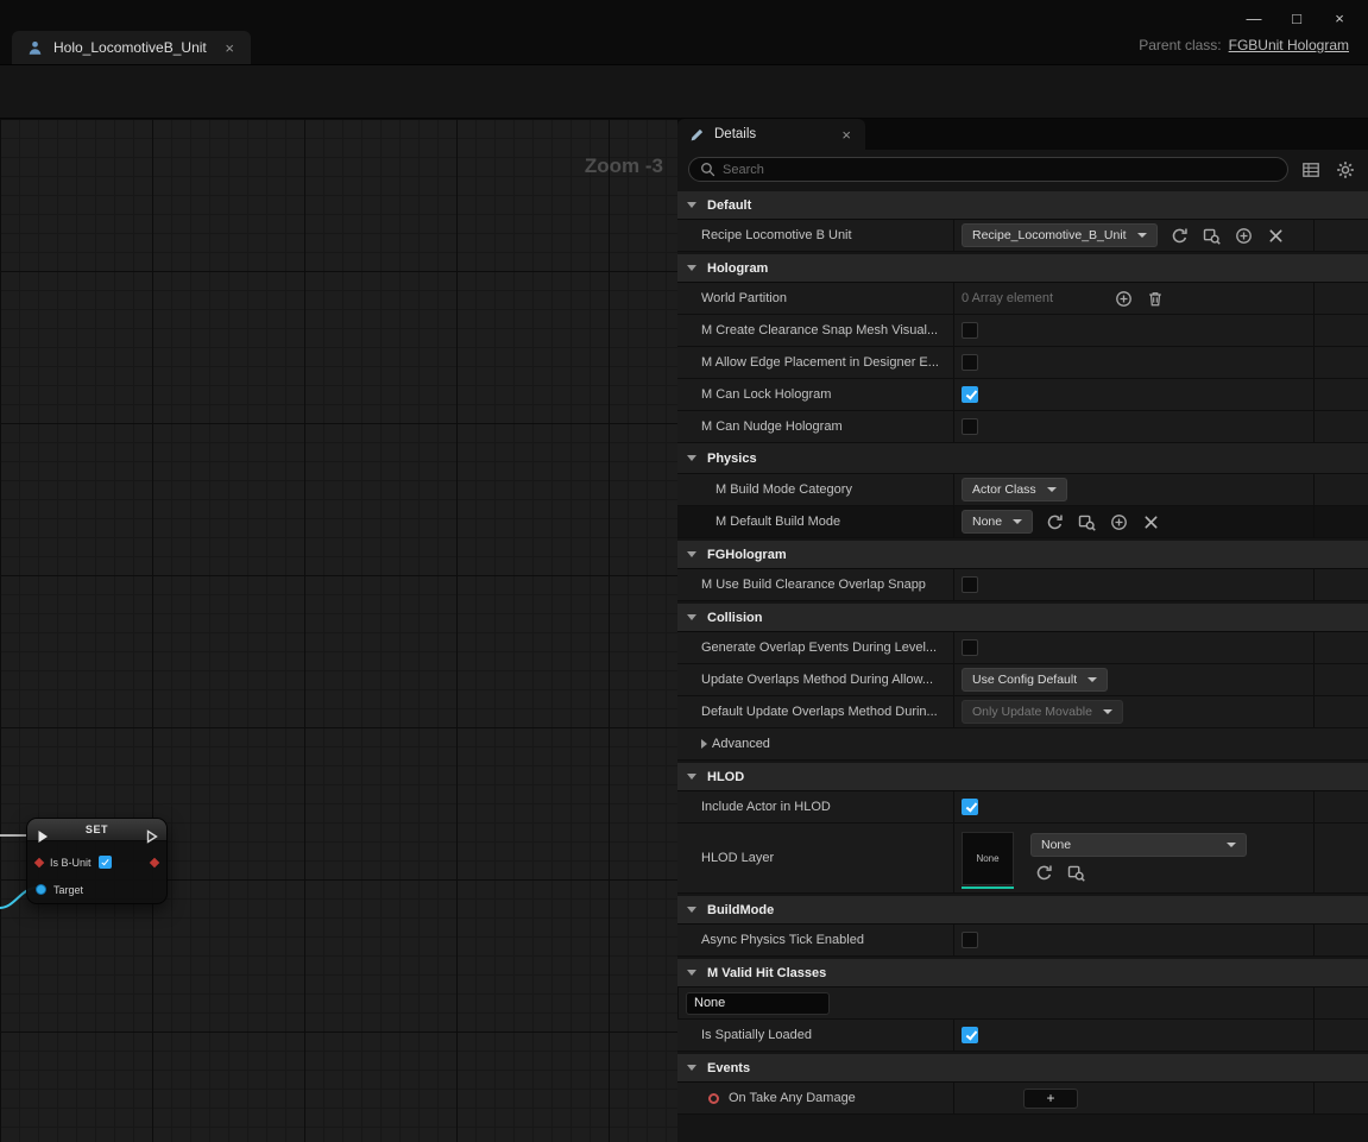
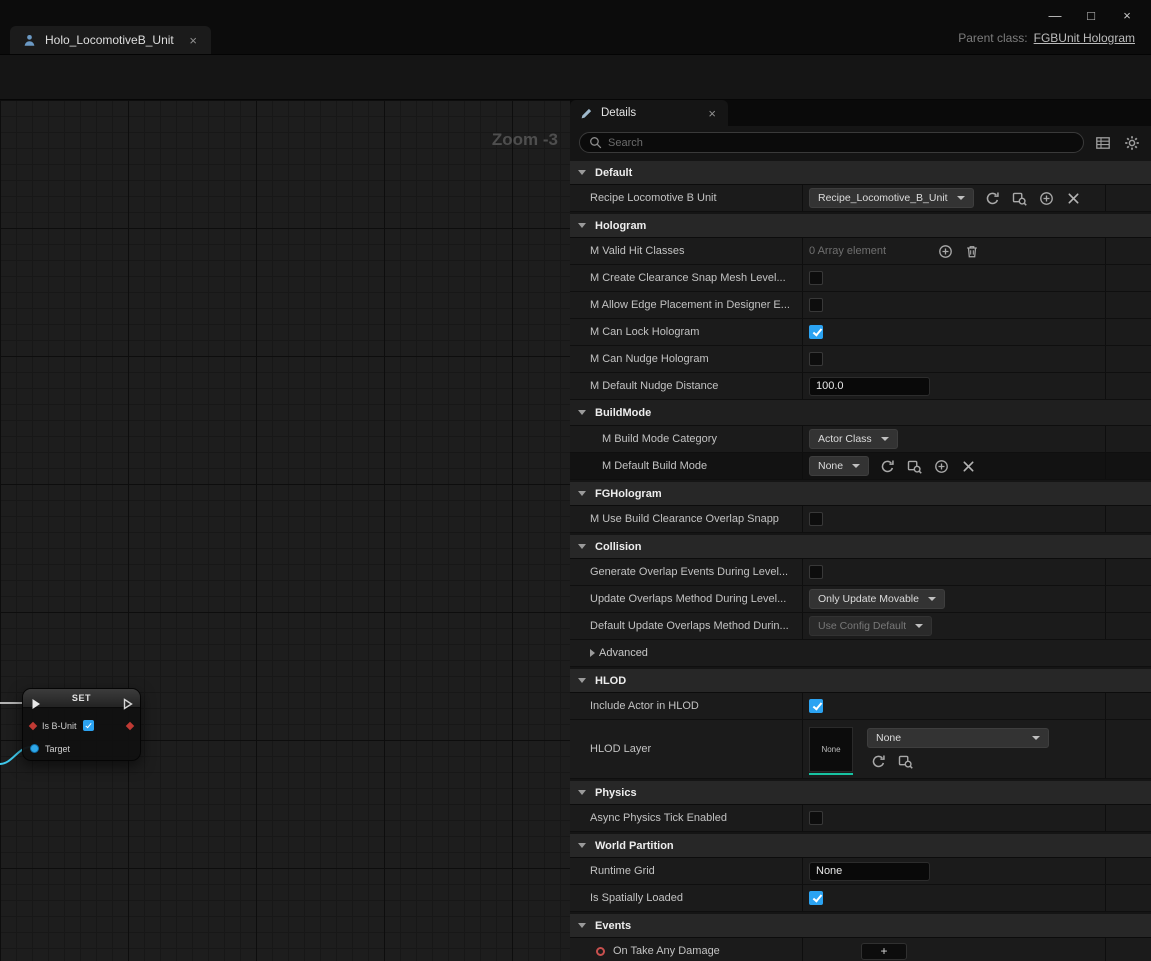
  —
  □
  ×
  Holo_LocomotiveB_Unit
  ×
  Parent class:
  FGBUnit Hologram
  Zoom -3
  SET
  Is B-Unit
  Target
  Details
  ×
  Search
  Default
  Recipe Locomotive B Unit
  Recipe_Locomotive_B_Unit
  Hologram
- World Partition
+ M Valid Hit Classes
  0 Array element
- M Create Clearance Snap Mesh Visual...
+ M Create Clearance Snap Mesh Level...
  M Allow Edge Placement in Designer E...
  M Can Lock Hologram
  M Can Nudge Hologram
+ M Default Nudge Distance
+ 100.0
- Physics
+ BuildMode
  M Build Mode Category
  Actor Class
  M Default Build Mode
  None
  FGHologram
  M Use Build Clearance Overlap Snapp
  Collision
  Generate Overlap Events During Level...
- Update Overlaps Method During Allow...
+ Update Overlaps Method During Level...
- Use Config Default
+ Only Update Movable
  Default Update Overlaps Method Durin...
- Only Update Movable
+ Use Config Default
  Advanced
  HLOD
  Include Actor in HLOD
  HLOD Layer
  None
  None
- BuildMode
+ Physics
  Async Physics Tick Enabled
- M Valid Hit Classes
+ World Partition
+ Runtime Grid
  None
  Is Spatially Loaded
  Events
  On Take Any Damage
  +
